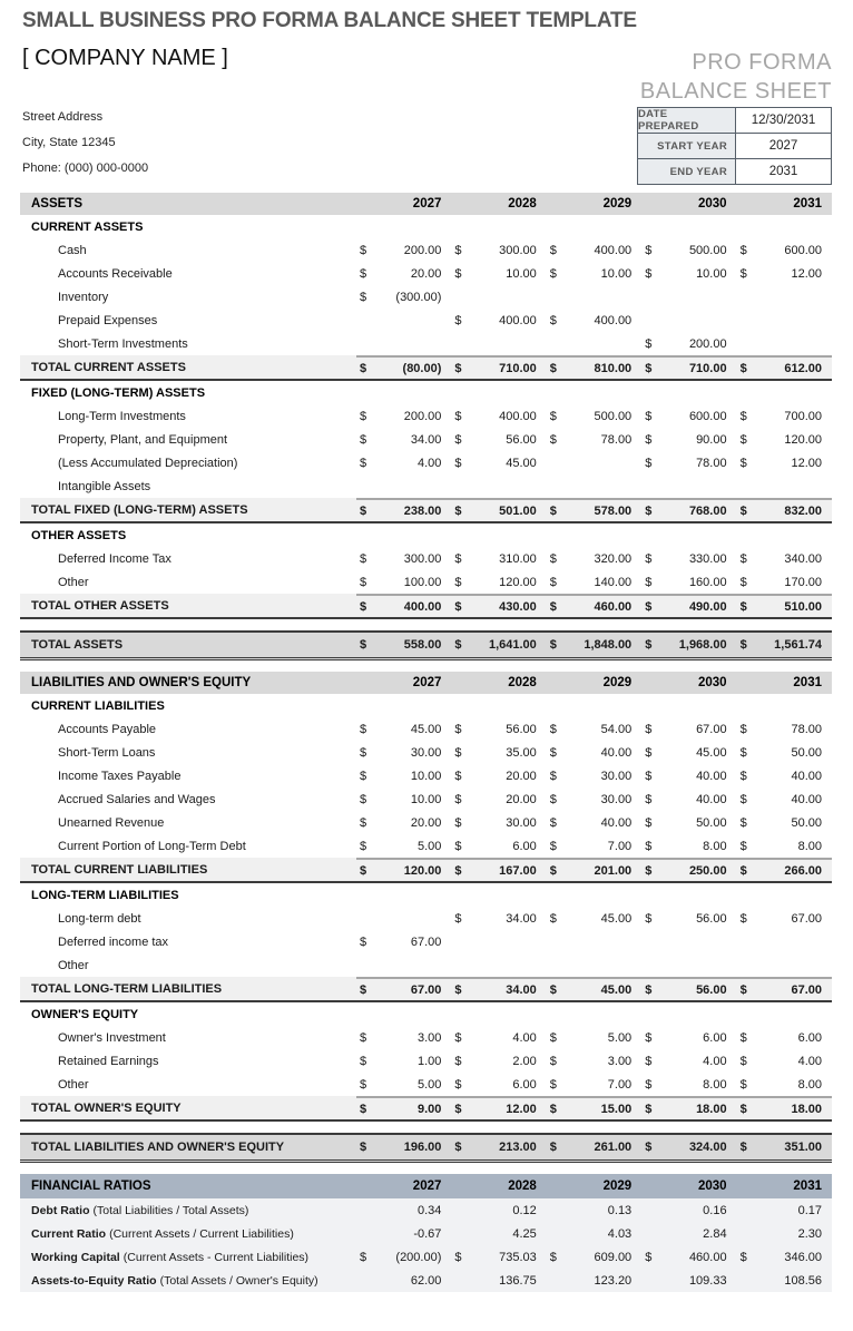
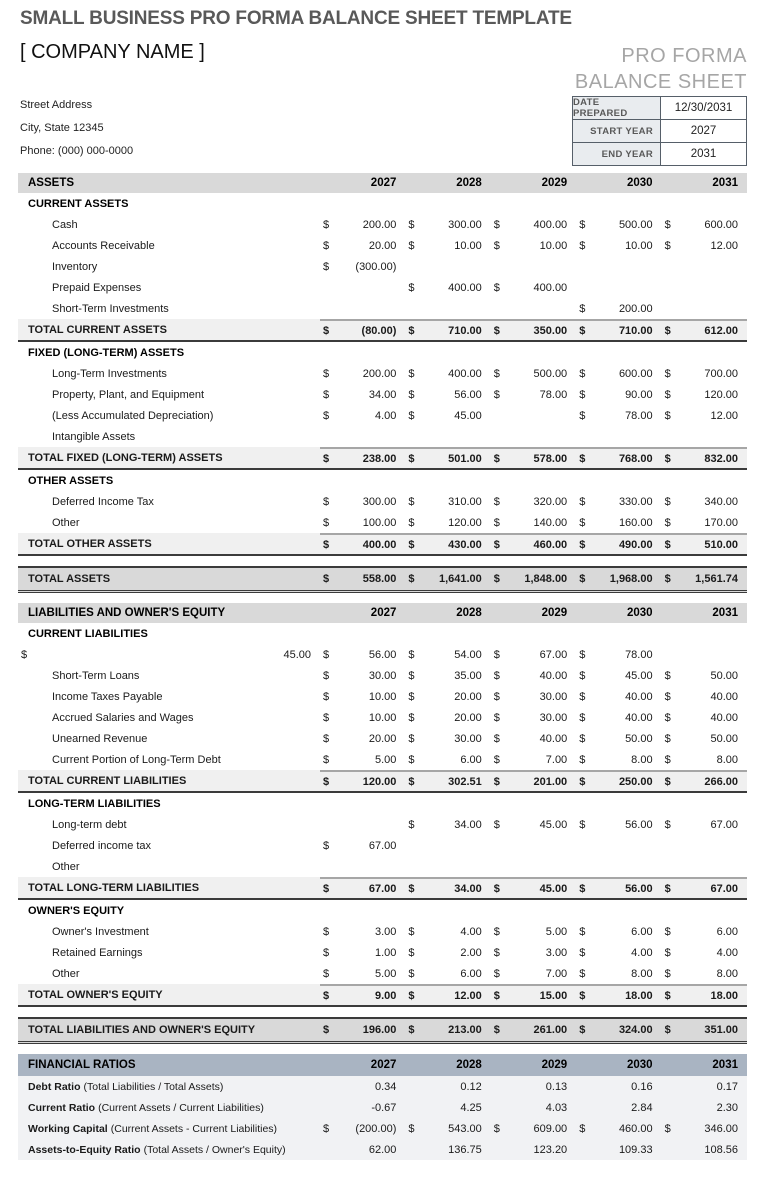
  SMALL BUSINESS PRO FORMA BALANCE SHEET TEMPLATE
  [ COMPANY NAME ]
  PRO FORMA
  BALANCE SHEET
  Street Address
  City, State 12345
  Phone: (000) 000-0000
  DATE PREPARED
  12/30/2031
  START YEAR
  2027
  END YEAR
  2031
  ASSETS
  2027
  2028
  2029
  2030
  2031
  CURRENT ASSETS
  Cash
  $
  200.00
  $
  300.00
  $
  400.00
  $
  500.00
  $
  600.00
  Accounts Receivable
  $
  20.00
  $
  10.00
  $
  10.00
  $
  10.00
  $
  12.00
  Inventory
  $
  (300.00)
  Prepaid Expenses
  $
  400.00
  $
  400.00
  Short-Term Investments
  $
  200.00
  TOTAL CURRENT ASSETS
  $
  (80.00)
  $
  710.00
  $
- 810.00
+ 350.00
  $
  710.00
  $
  612.00
  FIXED (LONG-TERM) ASSETS
  Long-Term Investments
  $
  200.00
  $
  400.00
  $
  500.00
  $
  600.00
  $
  700.00
  Property, Plant, and Equipment
  $
  34.00
  $
  56.00
  $
  78.00
  $
  90.00
  $
  120.00
  (Less Accumulated Depreciation)
  $
  4.00
  $
  45.00
  $
  78.00
  $
  12.00
  Intangible Assets
  TOTAL FIXED (LONG-TERM) ASSETS
  $
  238.00
  $
  501.00
  $
  578.00
  $
  768.00
  $
  832.00
  OTHER ASSETS
  Deferred Income Tax
  $
  300.00
  $
  310.00
  $
  320.00
  $
  330.00
  $
  340.00
  Other
  $
  100.00
  $
  120.00
  $
  140.00
  $
  160.00
  $
  170.00
  TOTAL OTHER ASSETS
  $
  400.00
  $
  430.00
  $
  460.00
  $
  490.00
  $
  510.00
  TOTAL ASSETS
  $
  558.00
  $
  1,641.00
  $
  1,848.00
  $
  1,968.00
  $
  1,561.74
  LIABILITIES AND OWNER'S EQUITY
  2027
  2028
  2029
  2030
  2031
  CURRENT LIABILITIES
- Accounts Payable
  $
  45.00
  $
  56.00
  $
  54.00
  $
  67.00
  $
  78.00
  Short-Term Loans
  $
  30.00
  $
  35.00
  $
  40.00
  $
  45.00
  $
  50.00
  Income Taxes Payable
  $
  10.00
  $
  20.00
  $
  30.00
  $
  40.00
  $
  40.00
  Accrued Salaries and Wages
  $
  10.00
  $
  20.00
  $
  30.00
  $
  40.00
  $
  40.00
  Unearned Revenue
  $
  20.00
  $
  30.00
  $
  40.00
  $
  50.00
  $
  50.00
  Current Portion of Long-Term Debt
  $
  5.00
  $
  6.00
  $
  7.00
  $
  8.00
  $
  8.00
  TOTAL CURRENT LIABILITIES
  $
  120.00
  $
- 167.00
+ 302.51
  $
  201.00
  $
  250.00
  $
  266.00
  LONG-TERM LIABILITIES
  Long-term debt
  $
  34.00
  $
  45.00
  $
  56.00
  $
  67.00
  Deferred income tax
  $
  67.00
  Other
  TOTAL LONG-TERM LIABILITIES
  $
  67.00
  $
  34.00
  $
  45.00
  $
  56.00
  $
  67.00
  OWNER'S EQUITY
  Owner's Investment
  $
  3.00
  $
  4.00
  $
  5.00
  $
  6.00
  $
  6.00
  Retained Earnings
  $
  1.00
  $
  2.00
  $
  3.00
  $
  4.00
  $
  4.00
  Other
  $
  5.00
  $
  6.00
  $
  7.00
  $
  8.00
  $
  8.00
  TOTAL OWNER'S EQUITY
  $
  9.00
  $
  12.00
  $
  15.00
  $
  18.00
  $
  18.00
  TOTAL LIABILITIES AND OWNER'S EQUITY
  $
  196.00
  $
  213.00
  $
  261.00
  $
  324.00
  $
  351.00
  FINANCIAL RATIOS
  2027
  2028
  2029
  2030
  2031
  Debt Ratio
  (Total Liabilities / Total Assets)
  0.34
  0.12
  0.13
  0.16
  0.17
  Current Ratio
  (Current Assets / Current Liabilities)
  -0.67
  4.25
  4.03
  2.84
  2.30
  Working Capital
  (Current Assets - Current Liabilities)
  $
  (200.00)
  $
- 735.03
+ 543.00
  $
  609.00
  $
  460.00
  $
  346.00
  Assets-to-Equity Ratio
  (Total Assets / Owner's Equity)
  62.00
  136.75
  123.20
  109.33
  108.56
